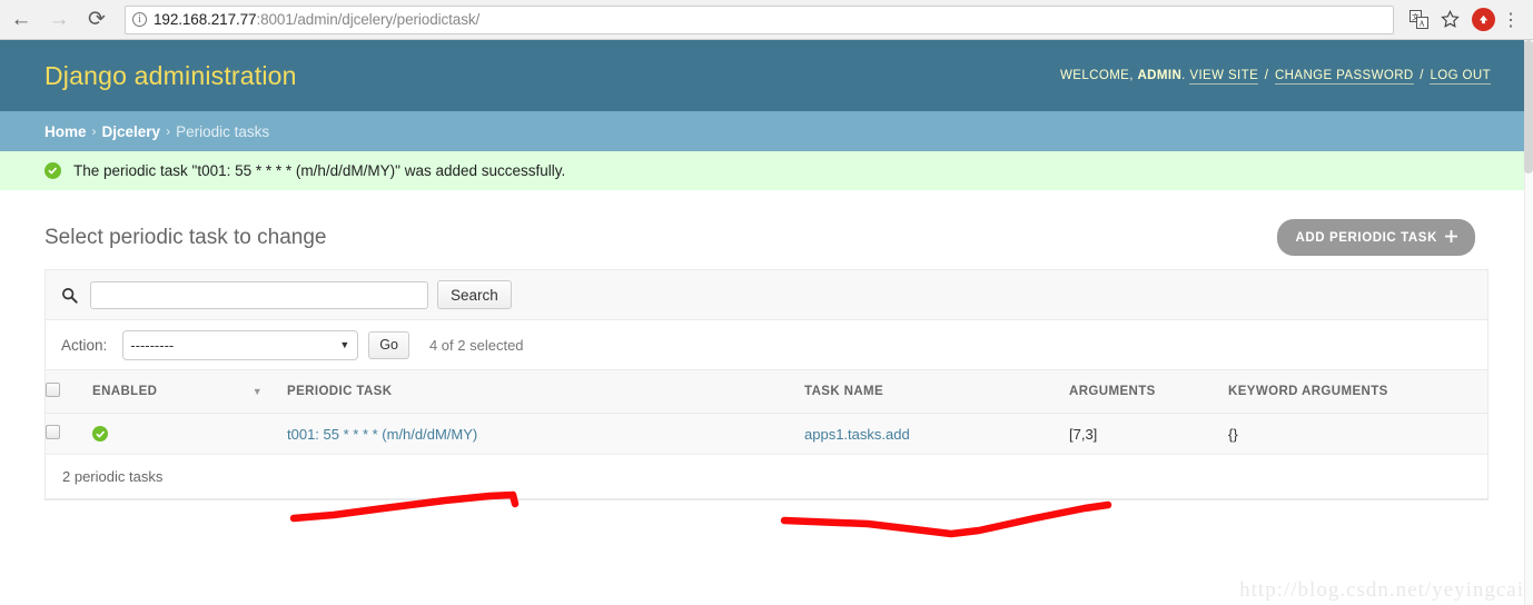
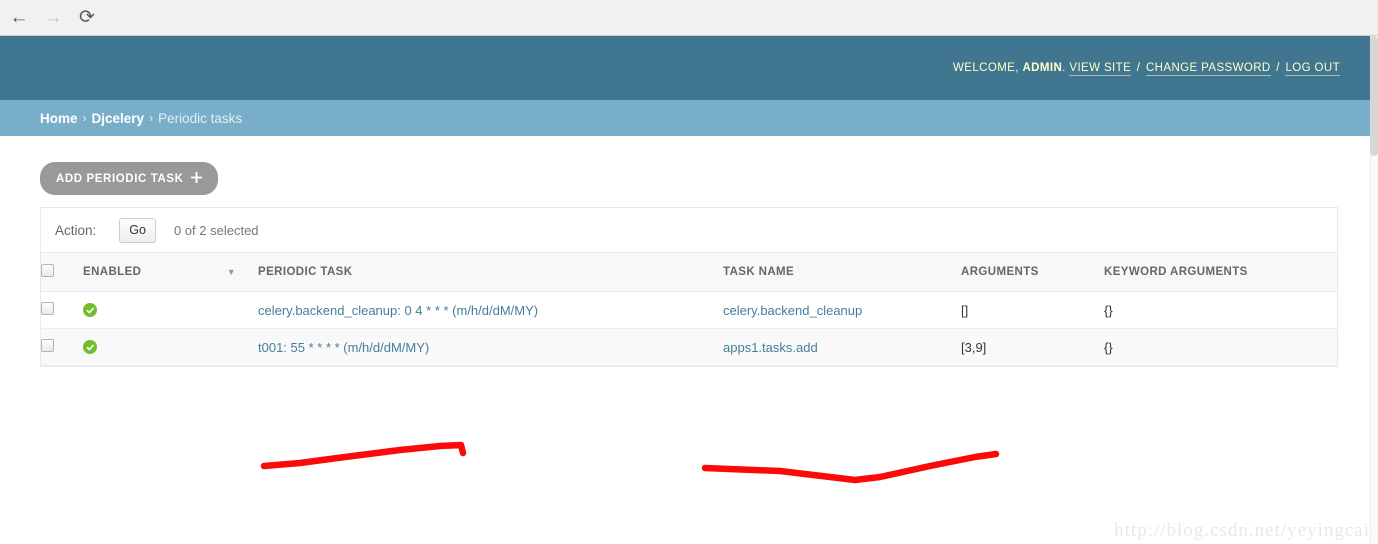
  ←
  →
  ⟳
- i
- 192.168.217.77:8001/admin/djcelery/periodictask/
- 文
- A
- ⋮
- Django administration
  WELCOME, ADMIN. VIEW SITE / CHANGE PASSWORD / LOG OUT
  Home
  ›
  Djcelery
  ›
  Periodic tasks
- The periodic task "t001: 55 * * * * (m/h/d/dM/MY)" was added successfully.
- Select periodic task to change
  ADD PERIODIC TASK
- Search
  Action:
- ---------
- ▼
  Go
- 4 of 2 selected
+ 0 of 2 selected
  	ENABLED ▼	PERIODIC TASK	TASK NAME	ARGUMENTS	KEYWORD ARGUMENTS
+ 		celery.backend_cleanup: 0 4 * * * (m/h/d/dM/MY)	celery.backend_cleanup	[]	{}
- 		t001: 55 * * * * (m/h/d/dM/MY)	apps1.tasks.add	[7,3]	{}
+ 		t001: 55 * * * * (m/h/d/dM/MY)	apps1.tasks.add	[3,9]	{}
- 2 periodic tasks
